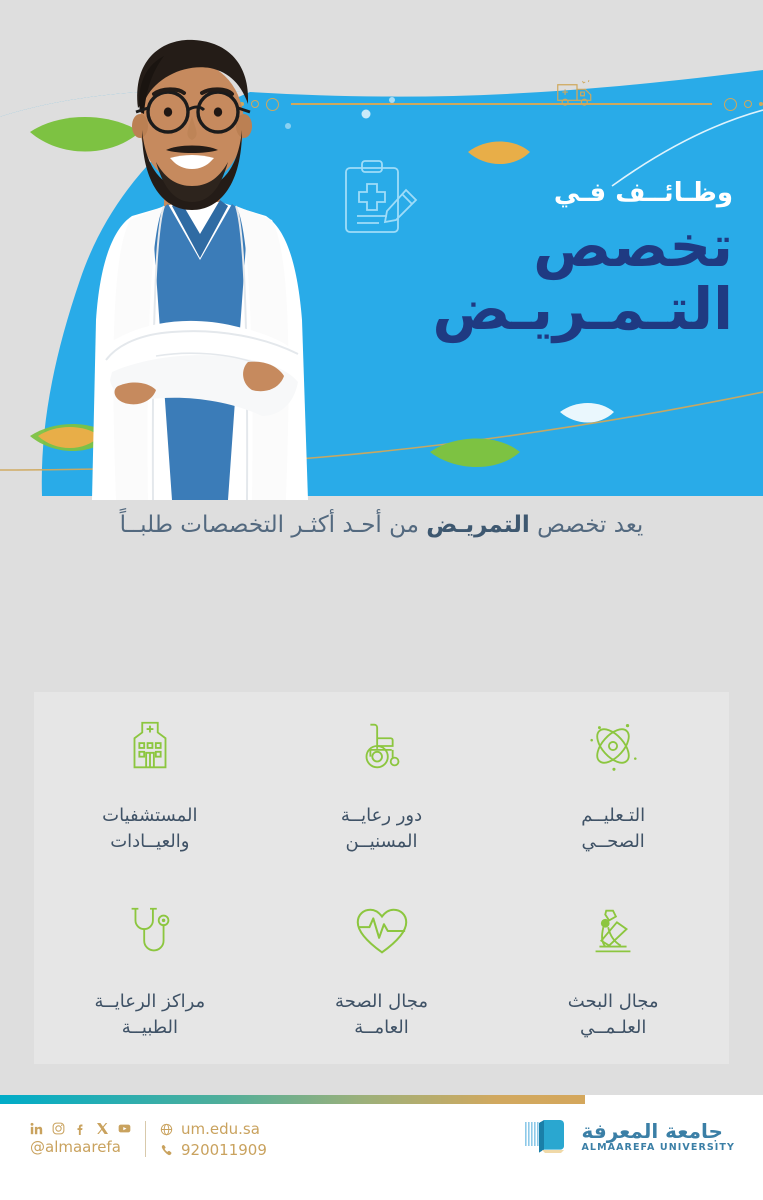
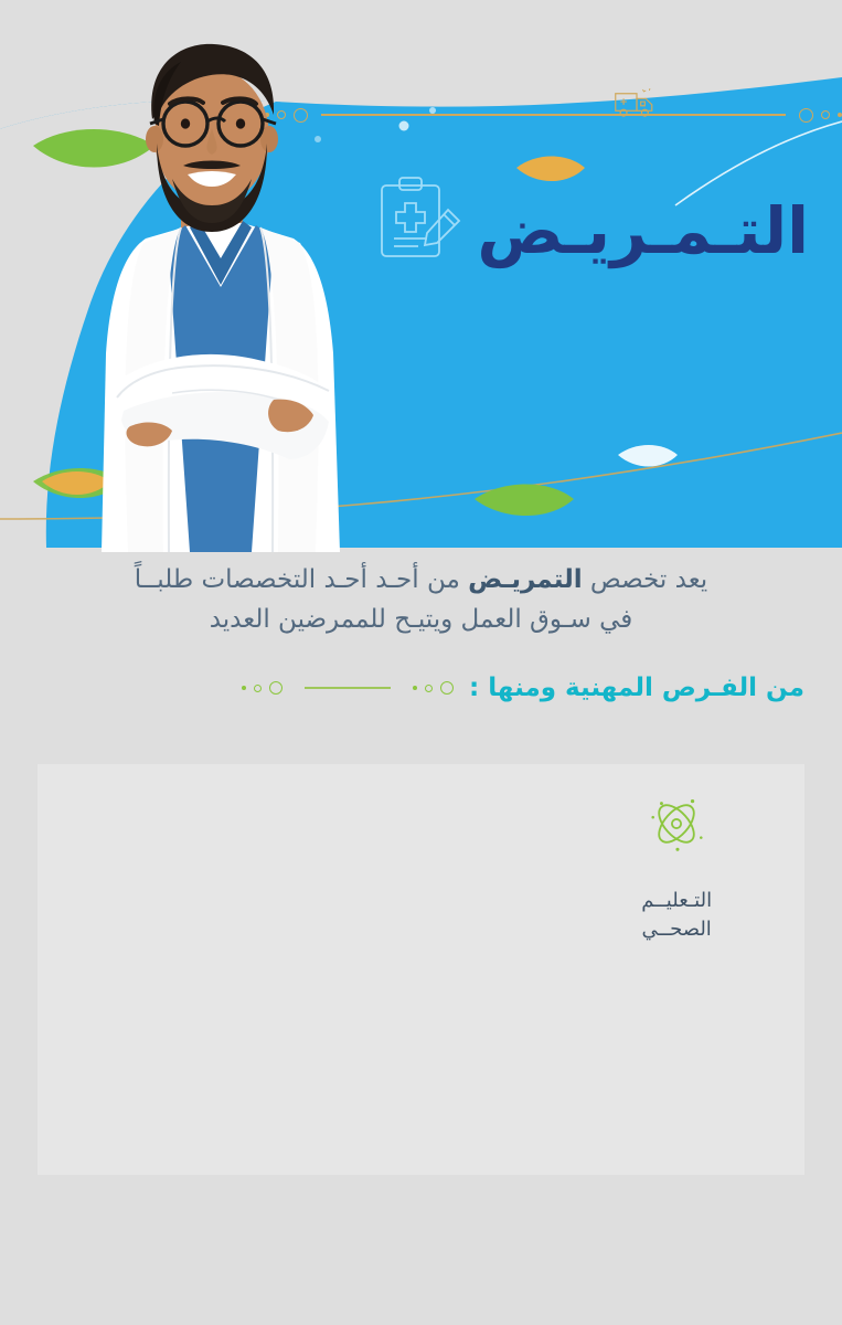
- وظـائــف فـي
- تخصص
  التـمـريـض
- يعد تخصص التمريـض من أحـد أكثـر التخصصات طلبــاً
+ يعد تخصص التمريـض من أحـد أحـد التخصصات طلبــاً
+ في سـوق العمل ويتيـح للممرضين العديد
+ من الفـرص المهنية ومنها :
  التـعليــم
  الصحــي
- دور رعايــة
- المسنيــن
- المستشفيات
- والعيــادات
- مجال البحث
- العلـمــي
- مجال الصحة
- العامــة
- مراكز الرعايــة
- الطبيــة
- @almaarefa
- um.edu.sa
- 920011909
- جامعة المعرفة
- ALMAAREFA UNIVERSITY
